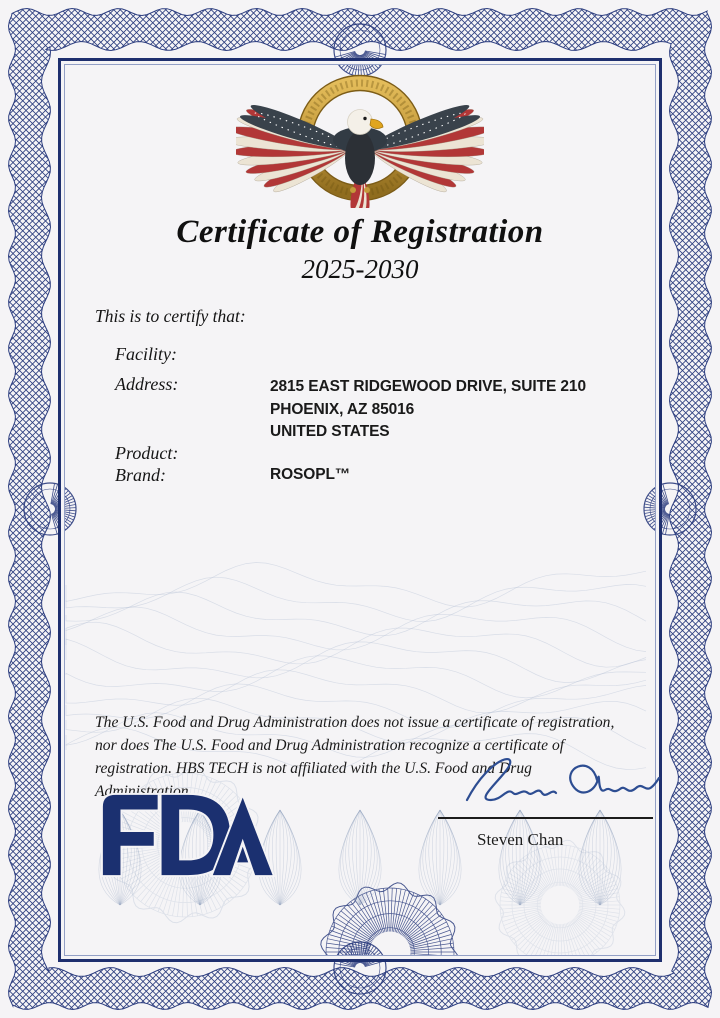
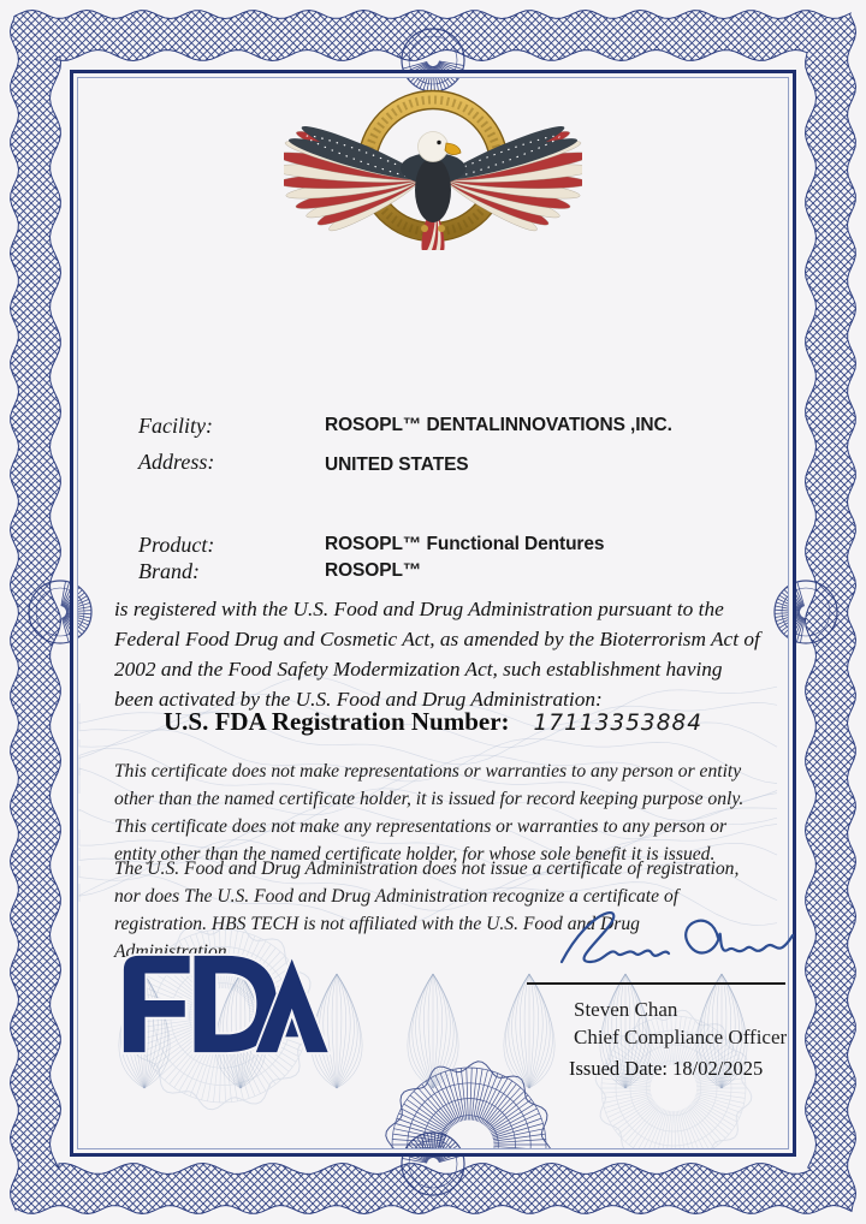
- Certificate of Registration
- 2025-2030
- This is to certify that:
  Facility:
+ ROSOPL™ DENTALINNOVATIONS ,INC.
  Address:
- 2815 EAST RIDGEWOOD DRIVE, SUITE 210
- PHOENIX, AZ 85016
  UNITED STATES
  Product:
+ ROSOPL™ Functional Dentures
  Brand:
  ROSOPL™
+ is registered with the U.S. Food and Drug Administration pursuant to the Federal Food Drug and Cosmetic Act, as amended by the Bioterrorism Act of 2002 and the Food Safety Modermization Act, such establishment having been activated by the U.S. Food and Drug Administration:
+ U.S. FDA Registration Number: 17113353884
+ This certificate does not make representations or warranties to any person or entity other than the named certificate holder, it is issued for record keeping purpose only. This certificate does not make any representations or warranties to any person or entity other than the named certificate holder, for whose sole benefit it is issued.
  The U.S. Food and Drug Administration does not issue a certificate of registration, nor does The U.S. Food and Drug Administration recognize a certificate of registration. HBS TECH is not affiliated with the U.S. Food an Drug Administration.
  Steven Chan
+ Chief Compliance Officer
+ Issued Date: 18/02/2025
